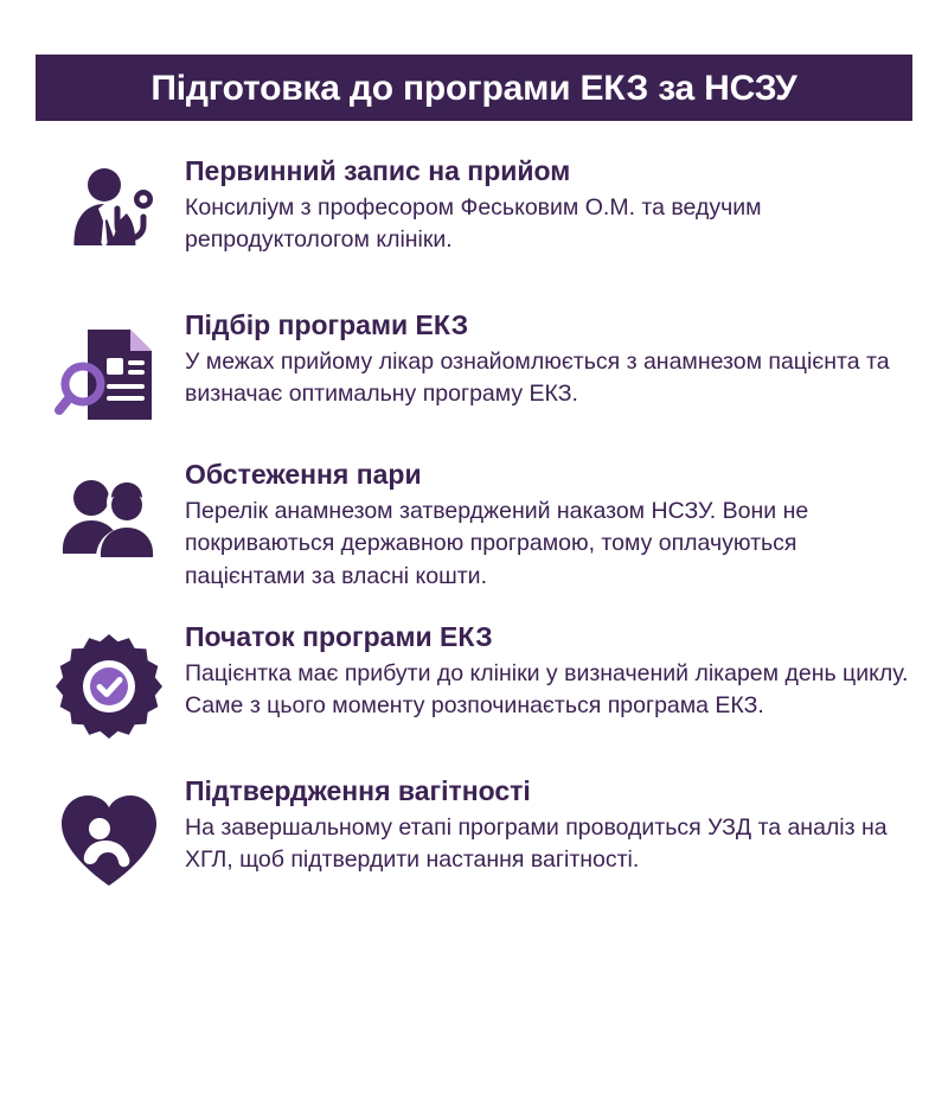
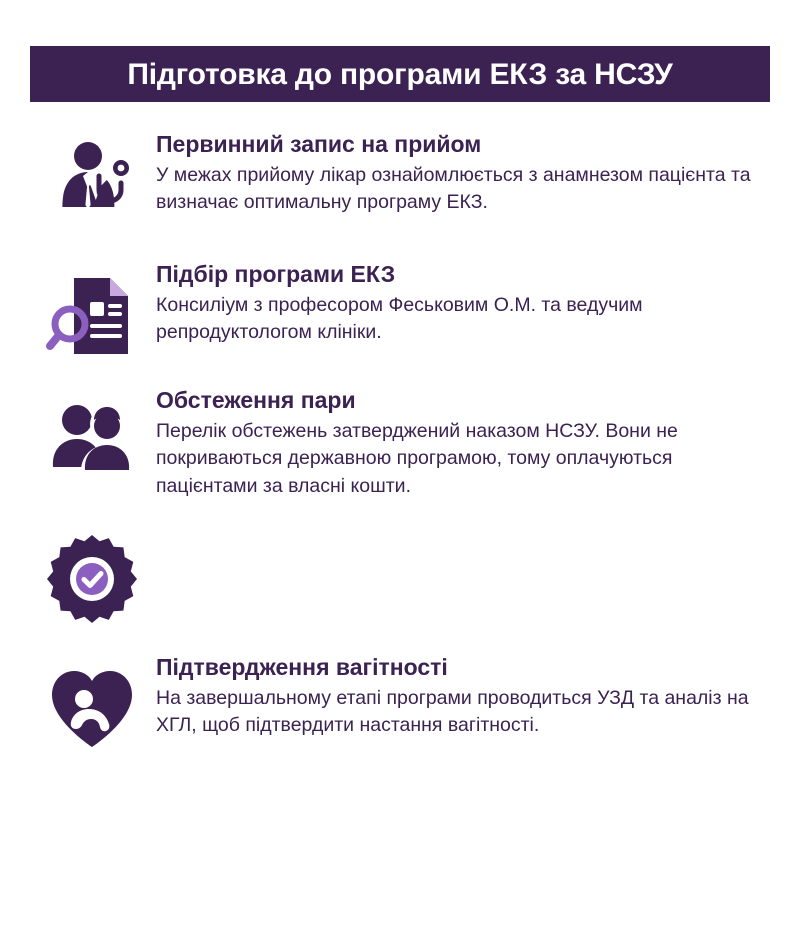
  Підготовка до програми ЕКЗ за НСЗУ
  Первинний запис на прийом
- Консиліум з професором Феськовим О.М. та ведучим репродуктологом клініки.
+ У межах прийому лікар ознайомлюється з анамнезом пацієнта та визначає оптимальну програму ЕКЗ.
  Підбір програми ЕКЗ
- У межах прийому лікар ознайомлюється з анамнезом пацієнта та визначає оптимальну програму ЕКЗ.
+ Консиліум з професором Феськовим О.М. та ведучим репродуктологом клініки.
  Обстеження пари
- Перелік анамнезом затверджений наказом НСЗУ. Вони не покриваються державною програмою, тому оплачуються пацієнтами за власні кошти.
+ Перелік обстежень затверджений наказом НСЗУ. Вони не покриваються державною програмою, тому оплачуються пацієнтами за власні кошти.
- Початок програми ЕКЗ
- Пацієнтка має прибути до клініки у визначений лікарем день циклу. Саме з цього моменту розпочинається програма ЕКЗ.
  Підтвердження вагітності
  На завершальному етапі програми проводиться УЗД та аналіз на ХГЛ, щоб підтвердити настання вагітності.
